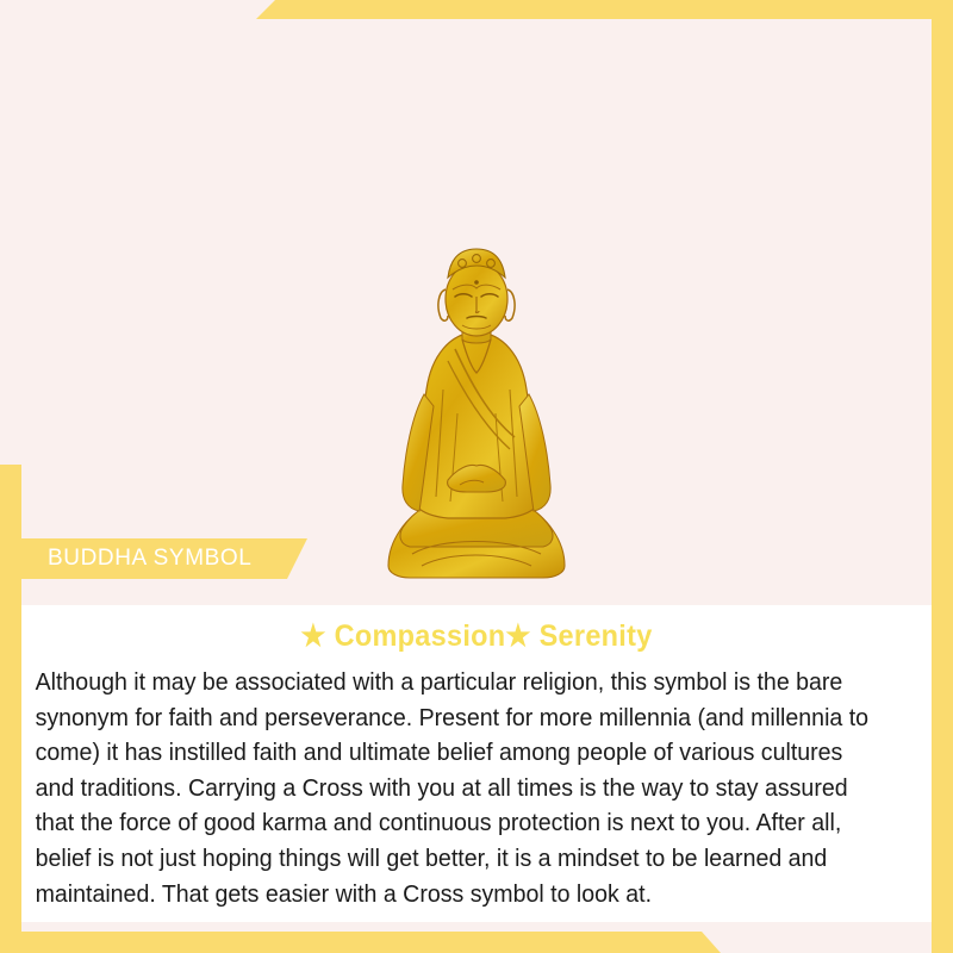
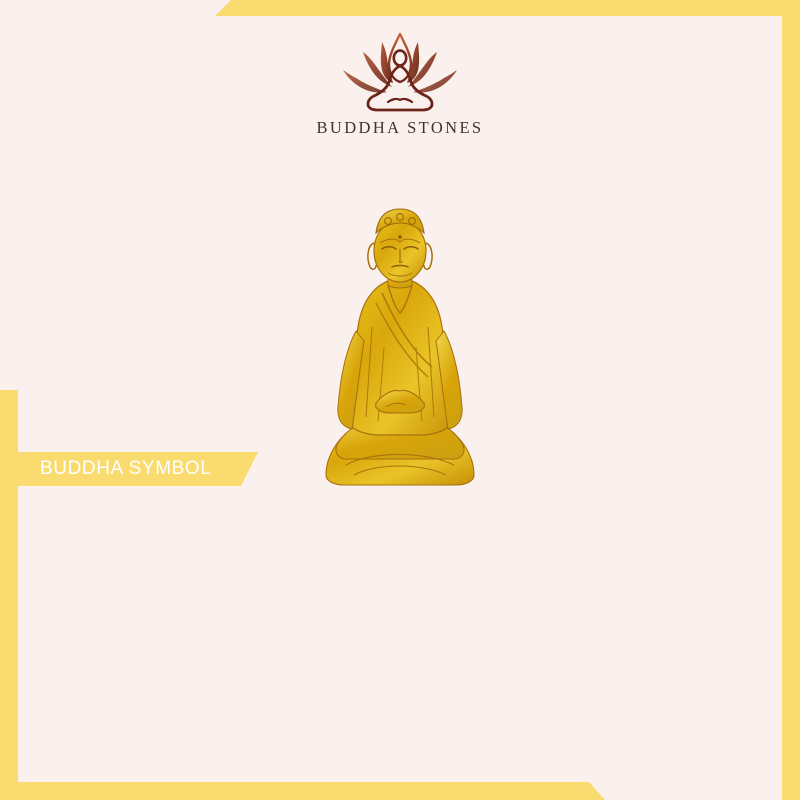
+ BUDDHA STONES
  BUDDHA SYMBOL
- ★ Compassion★ Serenity
- Although it may be associated with a particular religion, this symbol is the bare synonym for faith and perseverance. Present for more millennia (and millennia to come) it has instilled faith and ultimate belief among people of various cultures and traditions. Carrying a Cross with you at all times is the way to stay assured that the force of good karma and continuous protection is next to you. After all, belief is not just hoping things will get better, it is a mindset to be learned and maintained. That gets easier with a Cross symbol to look at.
